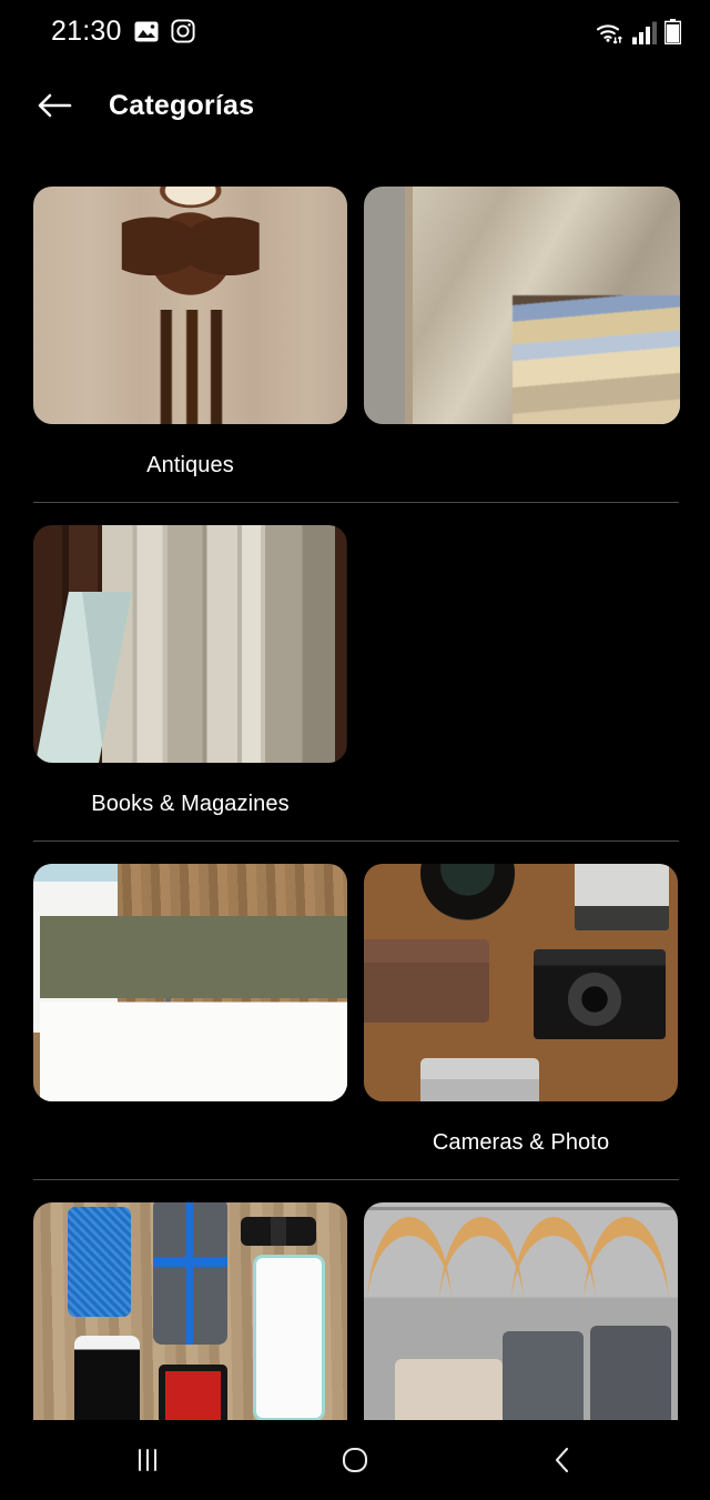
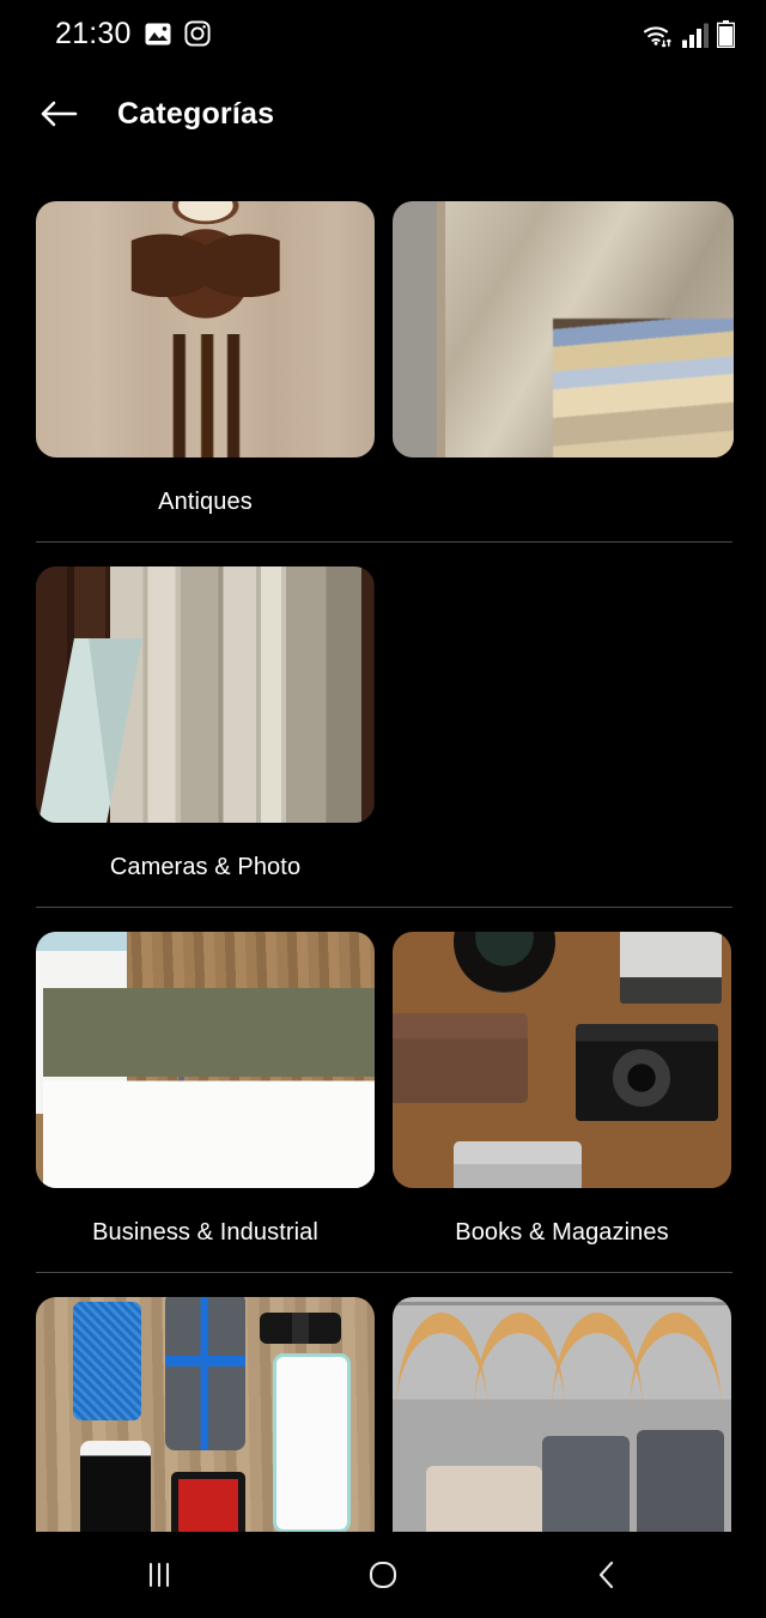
  21:30
  Categorías
  Antiques
- Books & Magazines
+ Cameras & Photo
+ Business & Industrial
- Cameras & Photo
+ Books & Magazines
